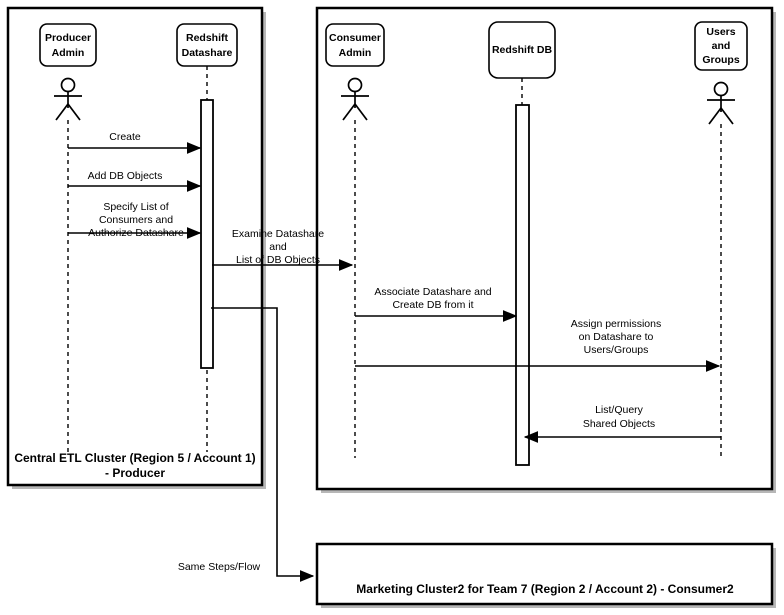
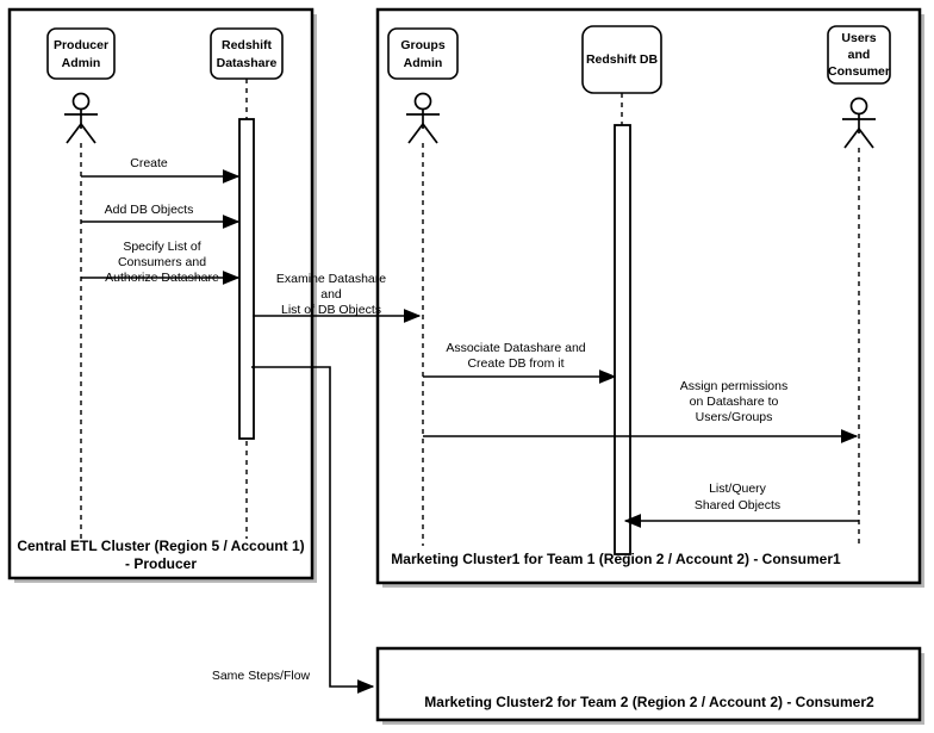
  Central ETL Cluster (Region 5 / Account 1)
  - Producer
+ Marketing Cluster1 for Team 1 (Region 2 / Account 2) - Consumer1
- Marketing Cluster2 for Team 7 (Region 2 / Account 2) - Consumer2
+ Marketing Cluster2 for Team 2 (Region 2 / Account 2) - Consumer2
  Producer
  Admin
  Redshift
  Datashare
- Consumer
+ Groups
  Admin
  Redshift DB
  Users
  and
- Groups
+ Consumer
  Create
  Add DB Objects
  Specify List of
  Consumers and
  Examine Datashare
  and
  List of DB Objects
  Associate Datashare and
  Create DB from it
  Assign permissions
  on Datashare to
  Users/Groups
  List/Query
  Shared Objects
  Same Steps/Flow
